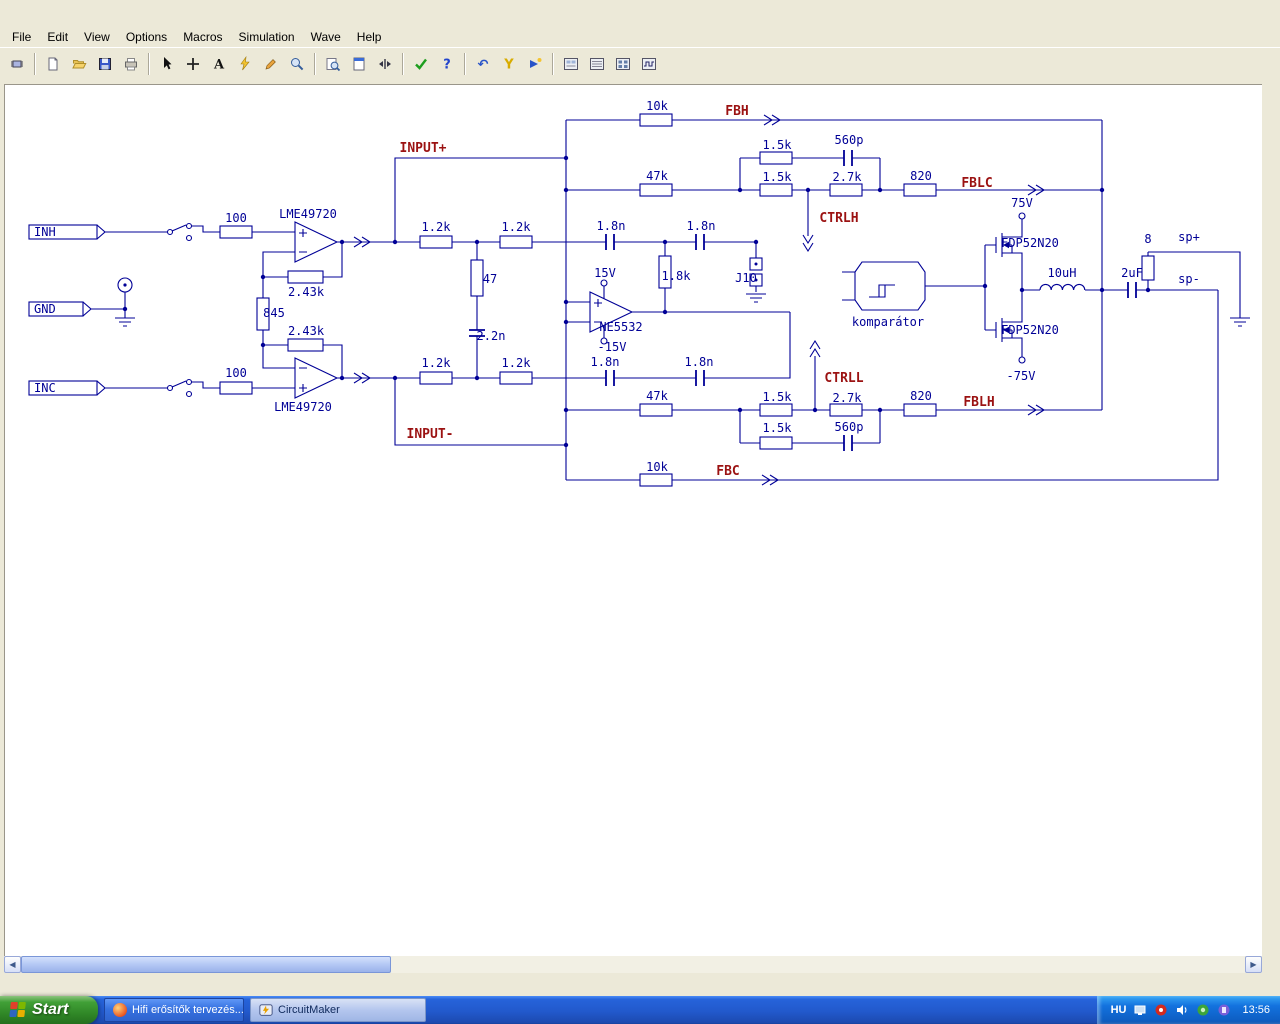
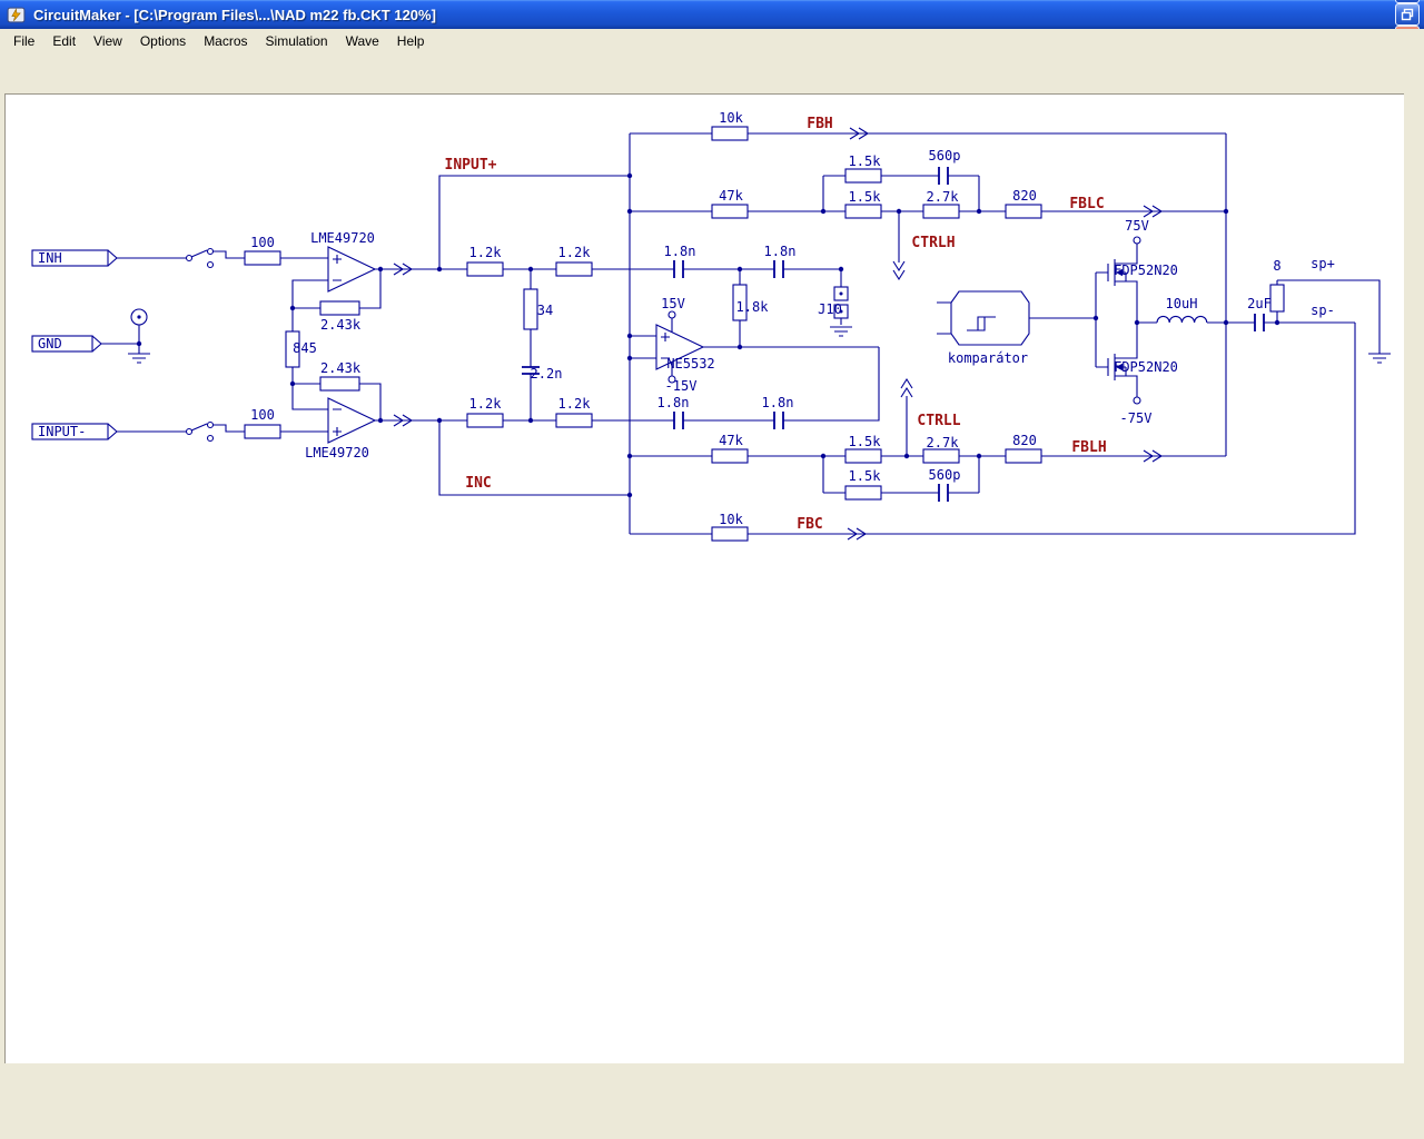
+ CircuitMaker - [C:\Program Files\...\NAD m22 fb.CKT 120%]
  File
  Edit
  View
  Options
  Macros
  Simulation
  Wave
  Help
- A
- ?
- ↶
- Y
  INPUT+
- INPUT-
+ INC
  FBH
  FBC
  FBLC
  FBLH
  CTRLH
  CTRLL
  100
  LME49720
  2.43k
  845
  2.43k
  100
  LME49720
  1.2k
  1.2k
- 47
+ 34
  2.2n
  1.2k
  1.2k
  10k
  47k
  1.5k
  560p
  1.5k
  2.7k
  820
  1.8n
  1.8n
  1.8k
  15V
  -15V
  NE5532
  J10
  komparátor
  FDP52N20
  FDP52N20
  75V
  -75V
  10uH
  8
  2uF
  sp+
  sp-
  1.8n
  1.8n
  47k
  1.5k
  2.7k
  820
  1.5k
  560p
  10k
  INH
  GND
- INC
+ INPUT-
- ◀
- ▶
- Start
- Hifi erősítők tervezés...
- CircuitMaker
- HU
- 13:56
